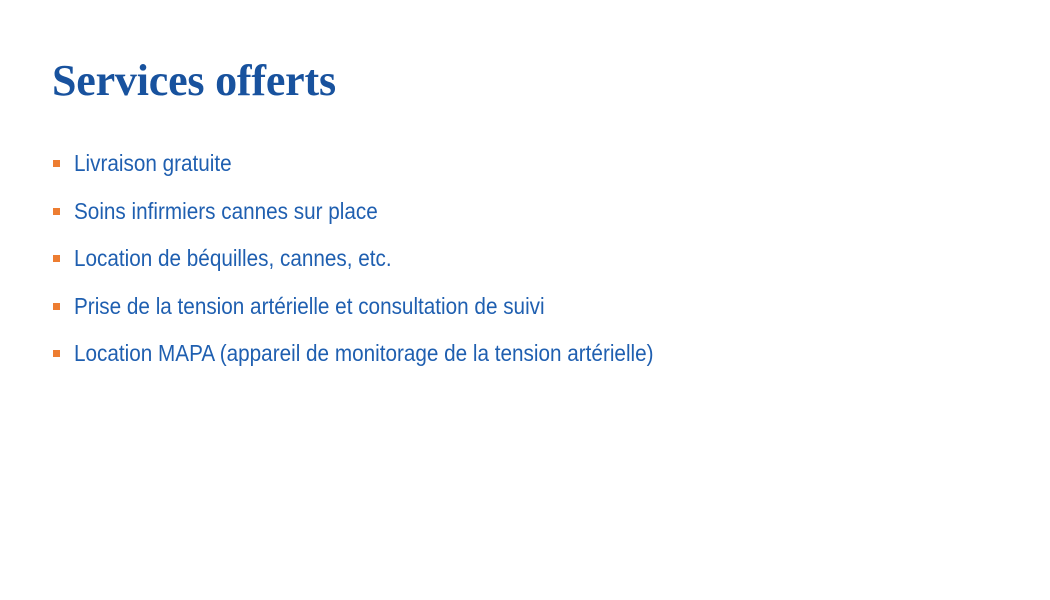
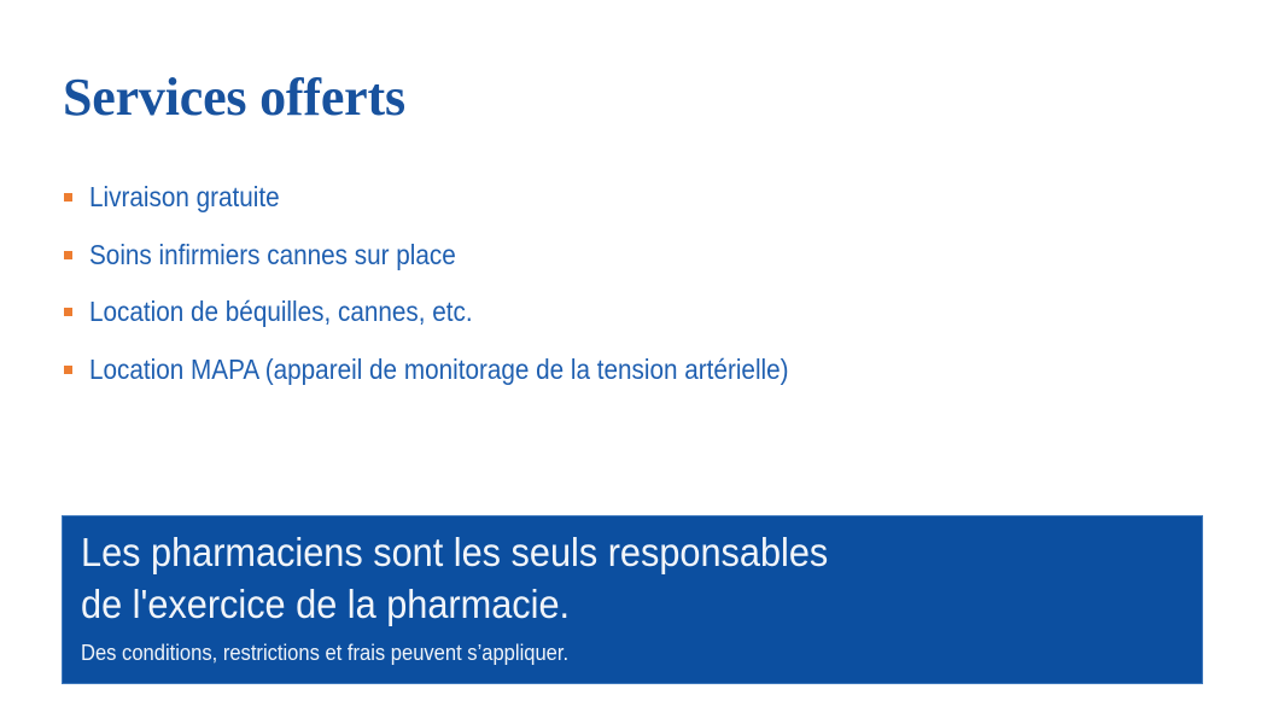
  Services offerts
  Livraison gratuite
  Soins infirmiers cannes sur place
  Location de béquilles, cannes, etc.
- Prise de la tension artérielle et consultation de suivi
  Location MAPA (appareil de monitorage de la tension artérielle)
+ Les pharmaciens sont les seuls responsables
+ de l'exercice de la pharmacie.
+ Des conditions, restrictions et frais peuvent s’appliquer.
